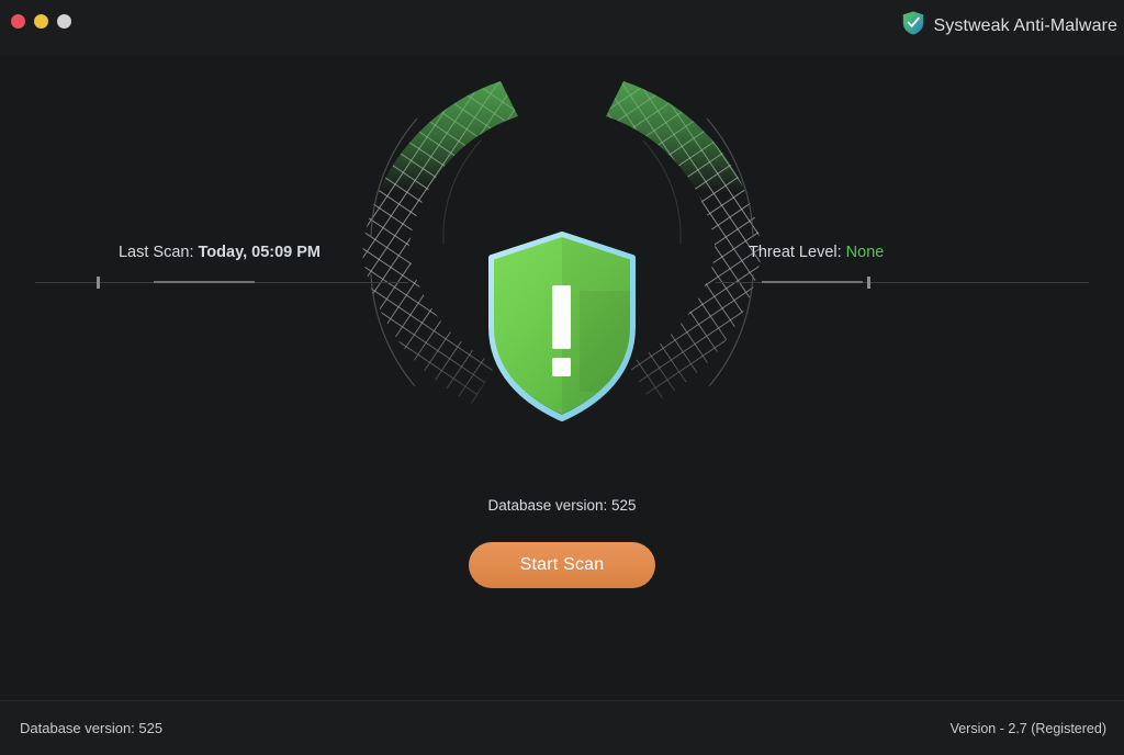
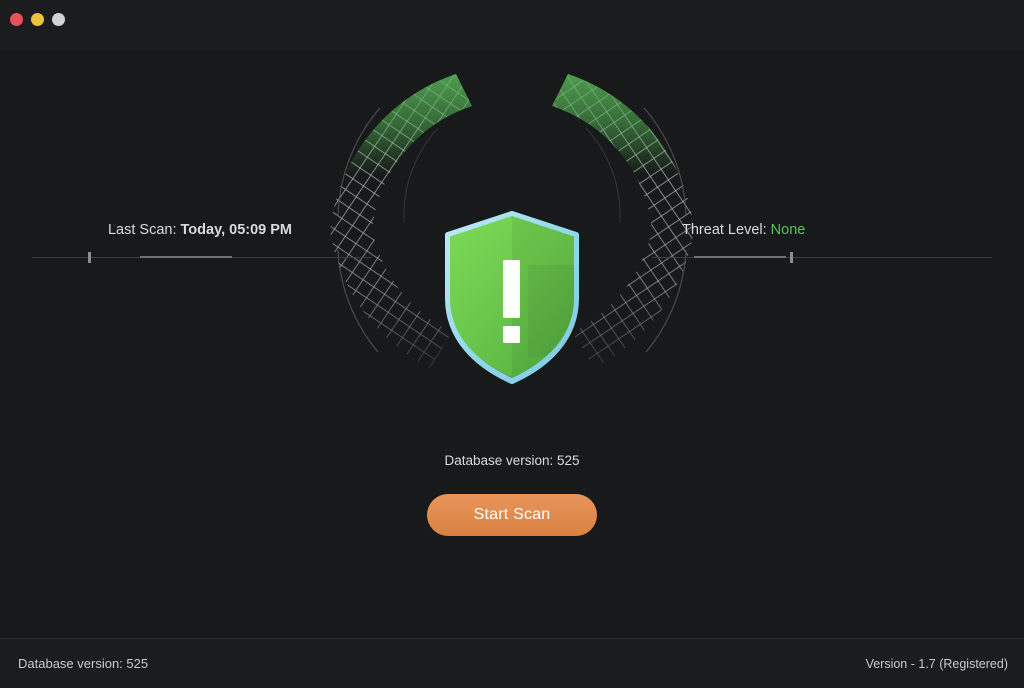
- Systweak Anti-Malware
  Last Scan: Today, 05:09 PM
  Threat Level: None
  Database version: 525
  Start Scan
  Database version: 525
- Version - 2.7 (Registered)
+ Version - 1.7 (Registered)
